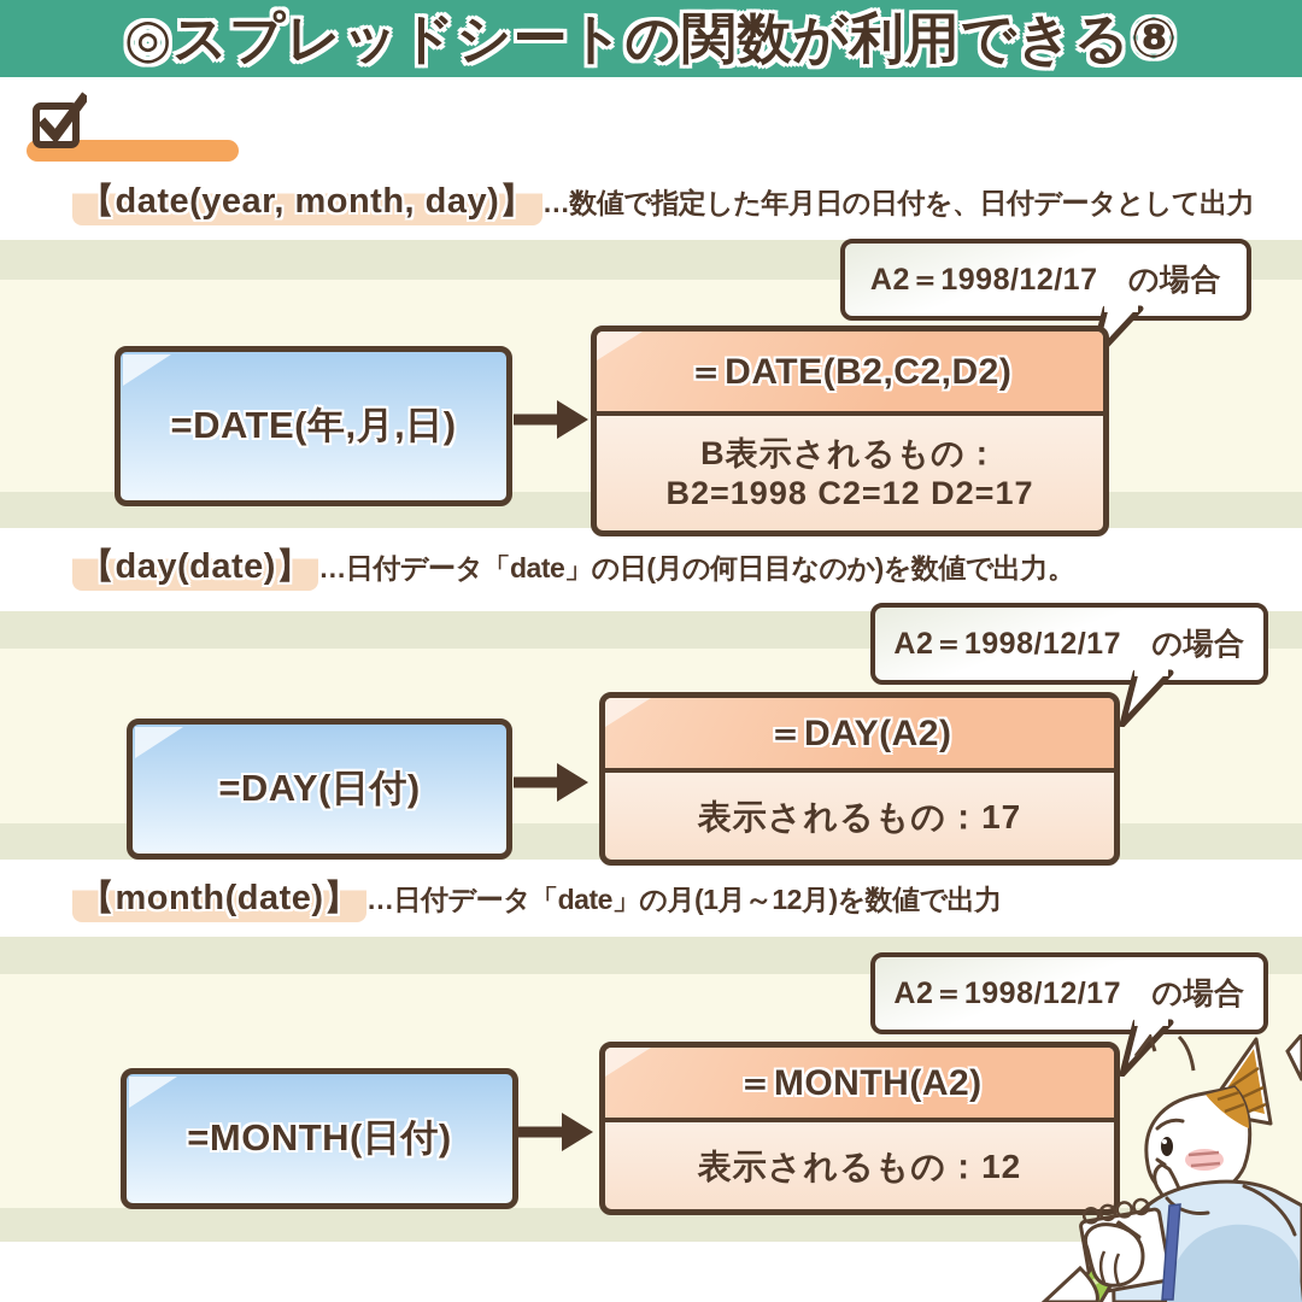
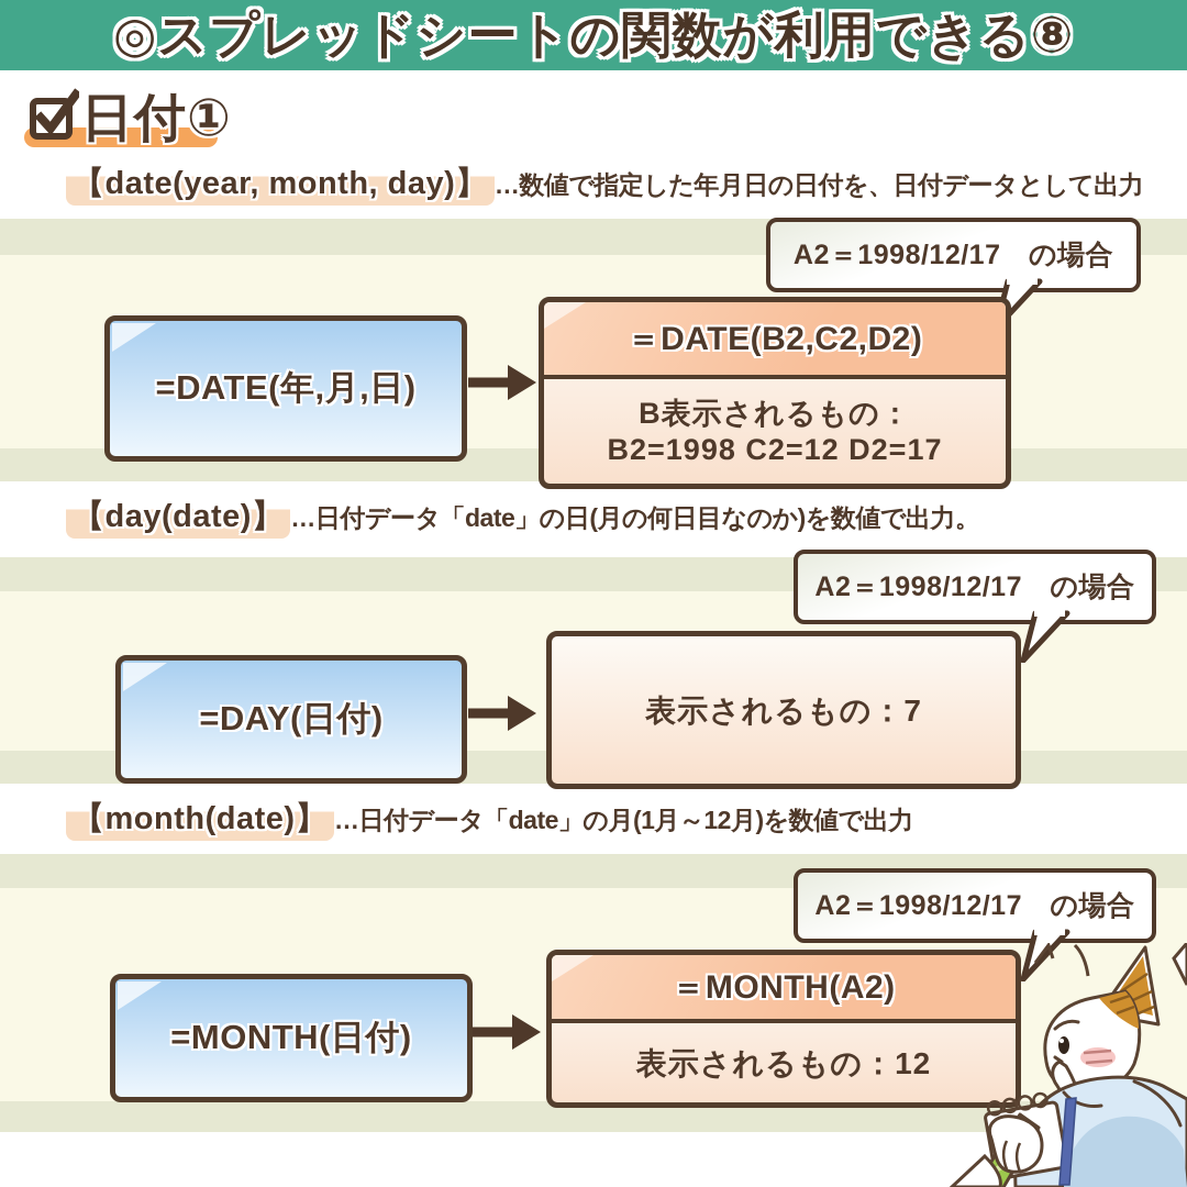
  ◎スプレッドシートの関数が利用できる⑧
+ 日付①
  【date(year, month, day)】
  …数値で指定した年月日の日付を、日付データとして出力
  A2＝1998/12/17 の場合
  =DATE(年,月,日)
  ＝DATE(B2,C2,D2)
  B表示されるもの：
  B2=1998 C2=12 D2=17
  【day(date)】
  …日付データ「date」の日(月の何日目なのか)を数値で出力。
  A2＝1998/12/17 の場合
  =DAY(日付)
- ＝DAY(A2)
- 表示されるもの：17
+ 表示されるもの：7
  【month(date)】
  …日付データ「date」の月(1月～12月)を数値で出力
  A2＝1998/12/17 の場合
  =MONTH(日付)
  ＝MONTH(A2)
  表示されるもの：12
